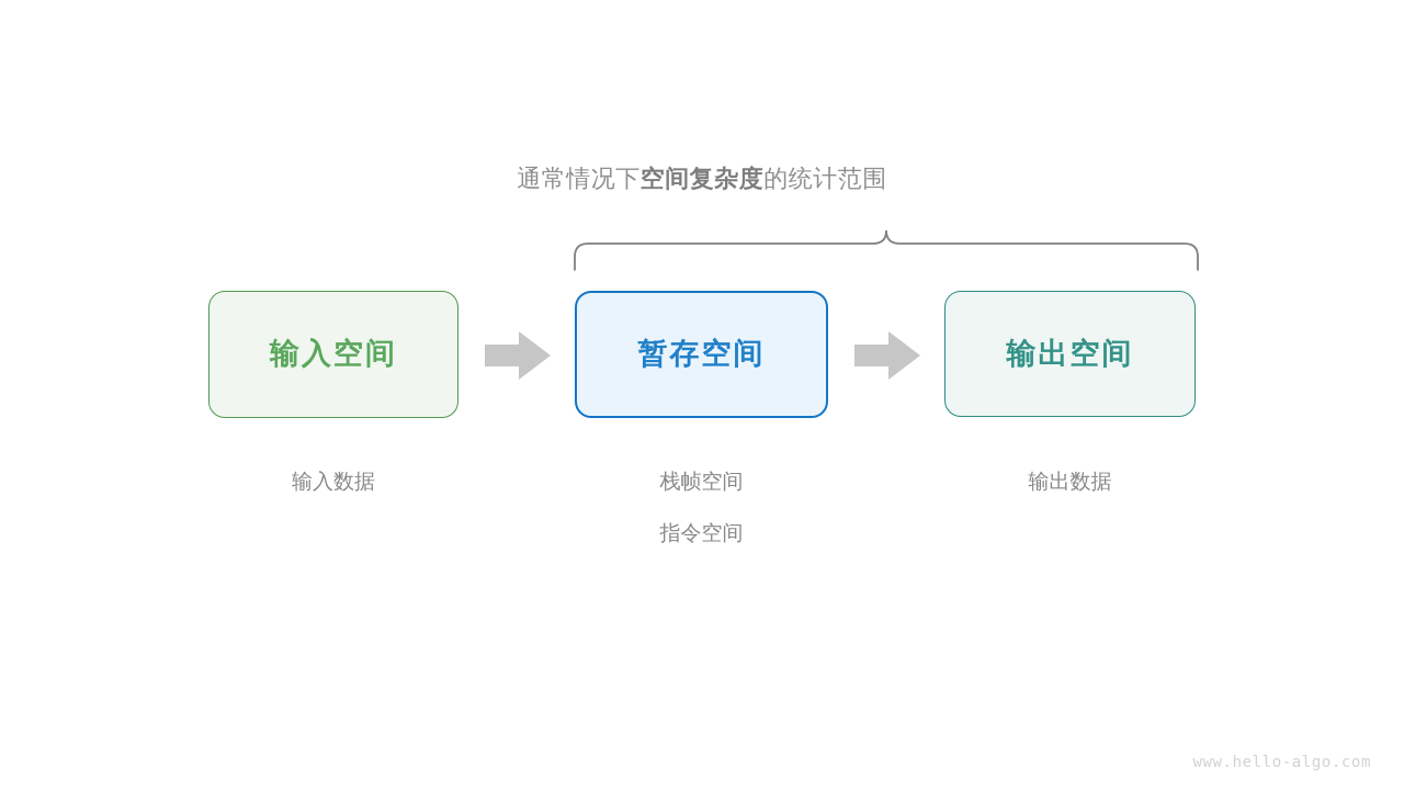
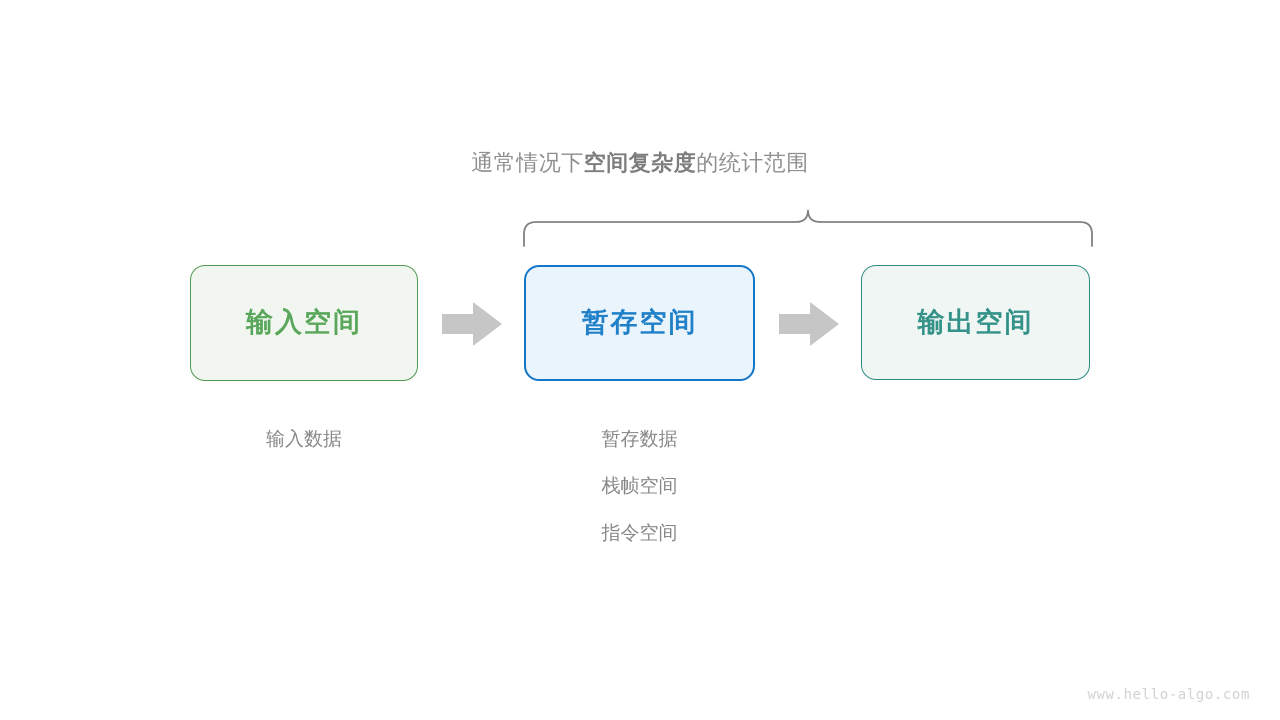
  通常情况下空间复杂度的统计范围
  输入空间
  暂存空间
  输出空间
  输入数据
+ 暂存数据
  栈帧空间
  指令空间
- 输出数据
  www.hello-algo.com
